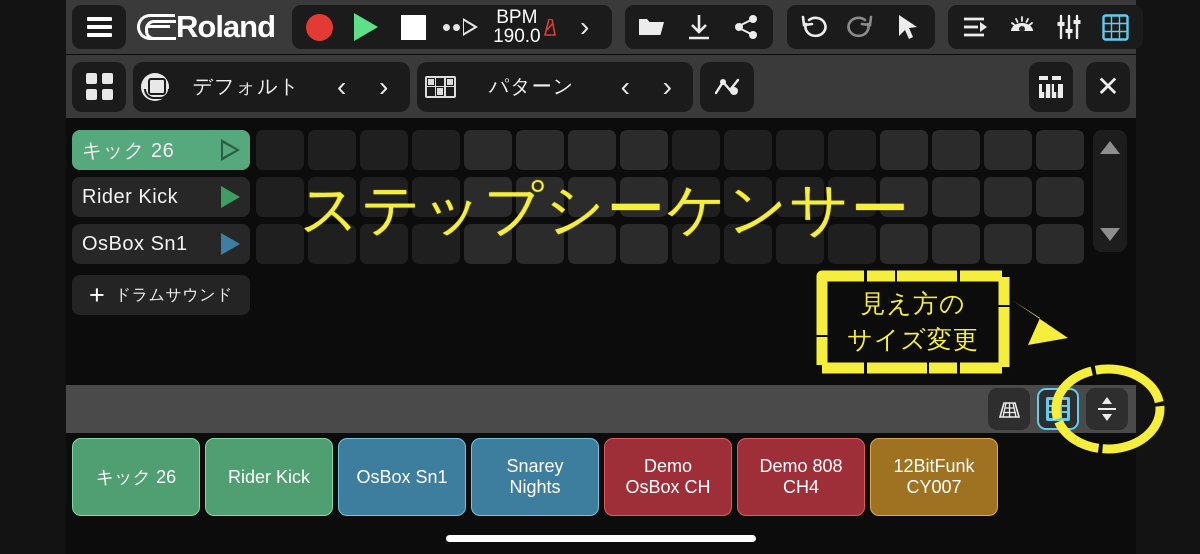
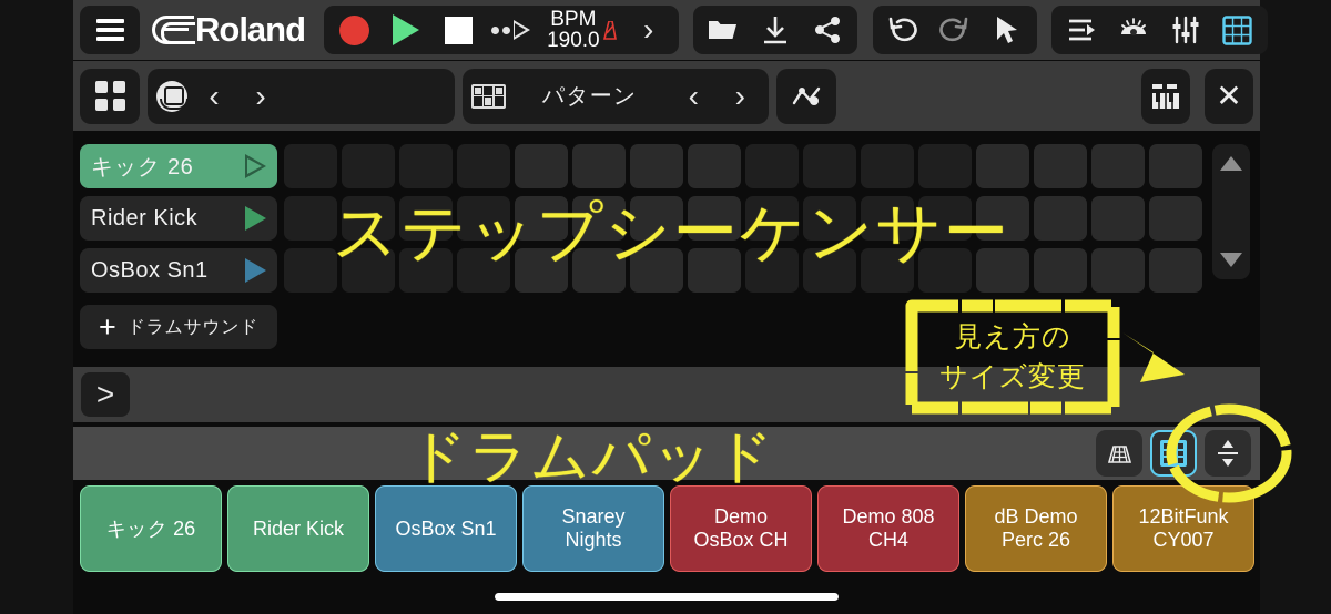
  Roland
  BPM
  190.0
  ›
- デフォルト
  ‹
  ›
  パターン
  ‹
  ›
  ✕
  キック 26
  Rider Kick
  OsBox Sn1
  +
  ドラムサウンド
+ >
  キック 26
  Rider Kick
  OsBox Sn1
  Snarey
  Nights
  Demo
  OsBox CH
  Demo 808
  CH4
+ dB Demo
+ Perc 26
  12BitFunk
  CY007
  ステップシーケンサー
+ ドラムパッド
  見え方の
  サイズ変更
